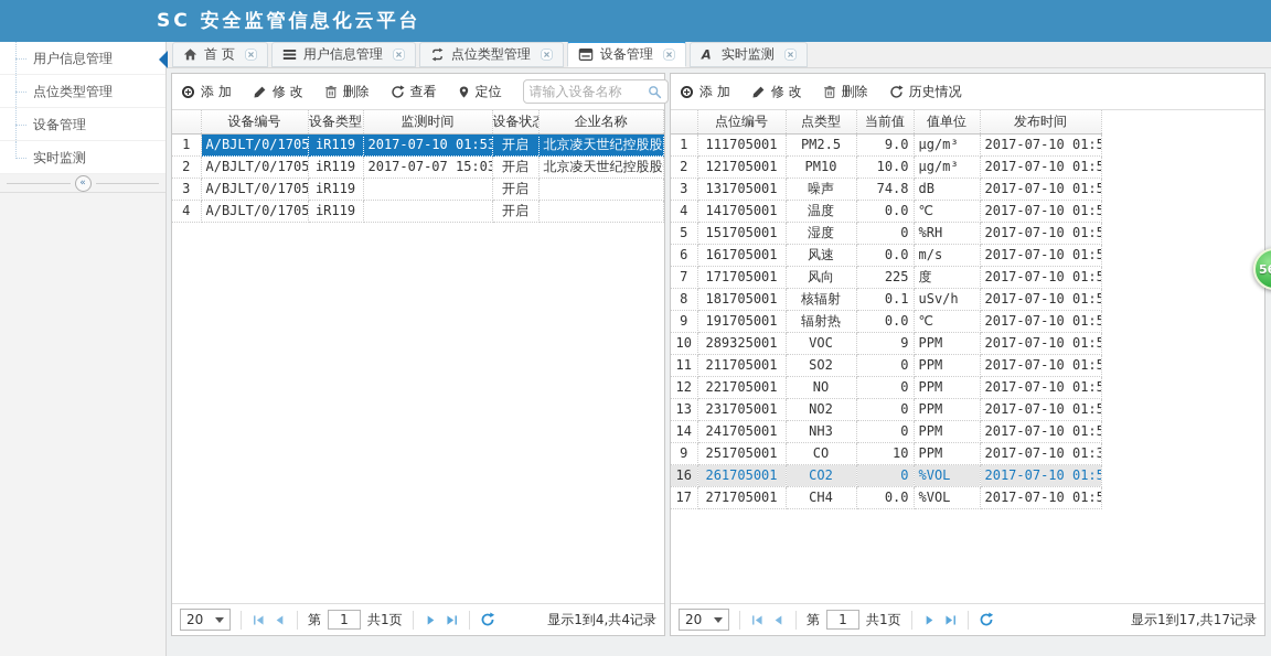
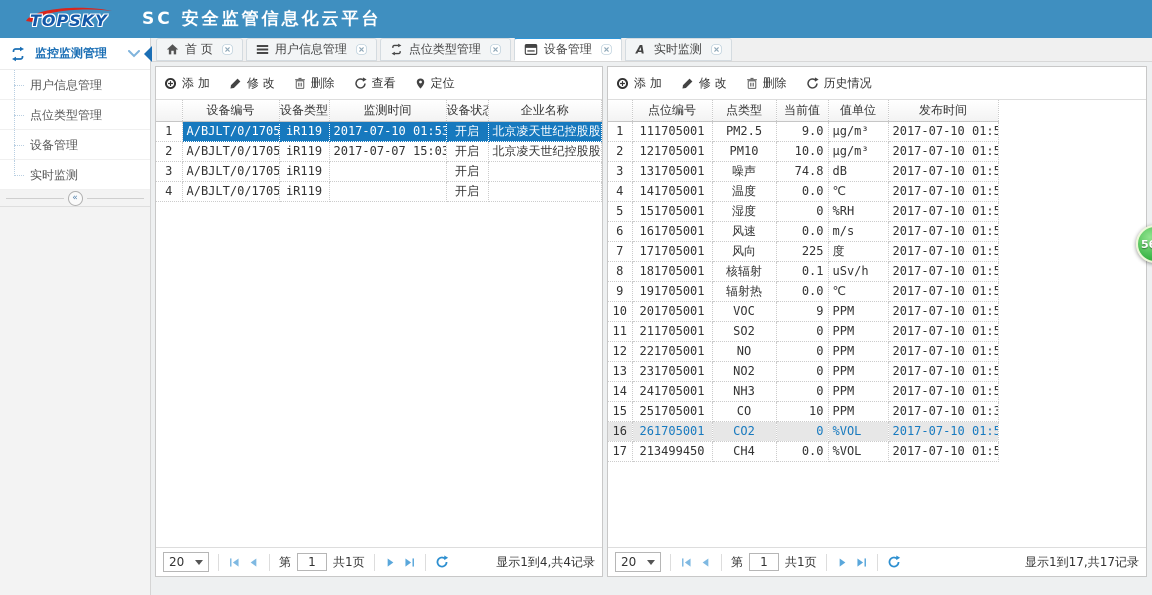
+ TOPSKY
  SC 安全监管信息化云平台
  首 页
  用户信息管理
  点位类型管理
  设备管理
  A
  实时监测
+ 监控监测管理
  用户信息管理
  点位类型管理
  设备管理
  实时监测
  «
  添 加
  修 改
  删除
  查看
  定位
- 请输入设备名称
  	设备编号	设备类型	监测时间	设备状	企业名称
  1	A/BJLT/0/1705	iR119	2017-07-10 01:53	开启	北京凌天世纪控股股
  2	A/BJLT/0/1705	iR119	2017-07-07 15:03	开启	北京凌天世纪控股股
  3	A/BJLT/0/1705	iR119		开启
  4	A/BJLT/0/1705	iR119		开启
  20
  第
  1
  共1页
  显示1到4,共4记录
  添 加
  修 改
  删除
  历史情况
  	点位编号	点类型	当前值	值单位	发布时间
  1	111705001	PM2.5	9.0	μg/m³	2017-07-10 01:5
  2	121705001	PM10	10.0	μg/m³	2017-07-10 01:5
  3	131705001	噪声	74.8	dB	2017-07-10 01:5
  4	141705001	温度	0.0	℃	2017-07-10 01:5
  5	151705001	湿度	0	%RH	2017-07-10 01:5
  6	161705001	风速	0.0	m/s	2017-07-10 01:5
  7	171705001	风向	225	度	2017-07-10 01:5
  8	181705001	核辐射	0.1	uSv/h	2017-07-10 01:5
  9	191705001	辐射热	0.0	℃	2017-07-10 01:5
- 10	289325001	VOC	9	PPM	2017-07-10 01:5
+ 10	201705001	VOC	9	PPM	2017-07-10 01:5
  11	211705001	SO2	0	PPM	2017-07-10 01:5
  12	221705001	NO	0	PPM	2017-07-10 01:5
  13	231705001	NO2	0	PPM	2017-07-10 01:5
  14	241705001	NH3	0	PPM	2017-07-10 01:5
- 9	251705001	CO	10	PPM	2017-07-10 01:3
+ 15	251705001	CO	10	PPM	2017-07-10 01:3
  16	261705001	CO2	0	%VOL	2017-07-10 01:5
- 17	271705001	CH4	0.0	%VOL	2017-07-10 01:5
+ 17	213499450	CH4	0.0	%VOL	2017-07-10 01:5
  20
  第
  1
  共1页
  显示1到17,共17记录
